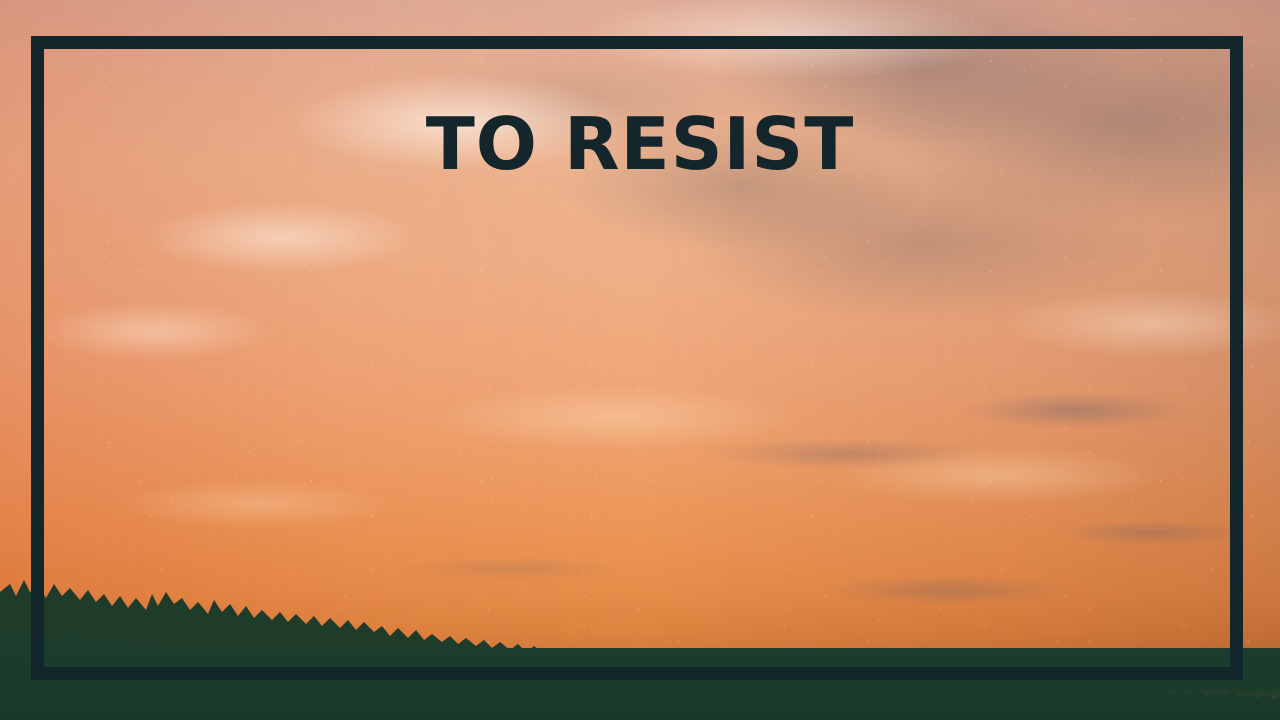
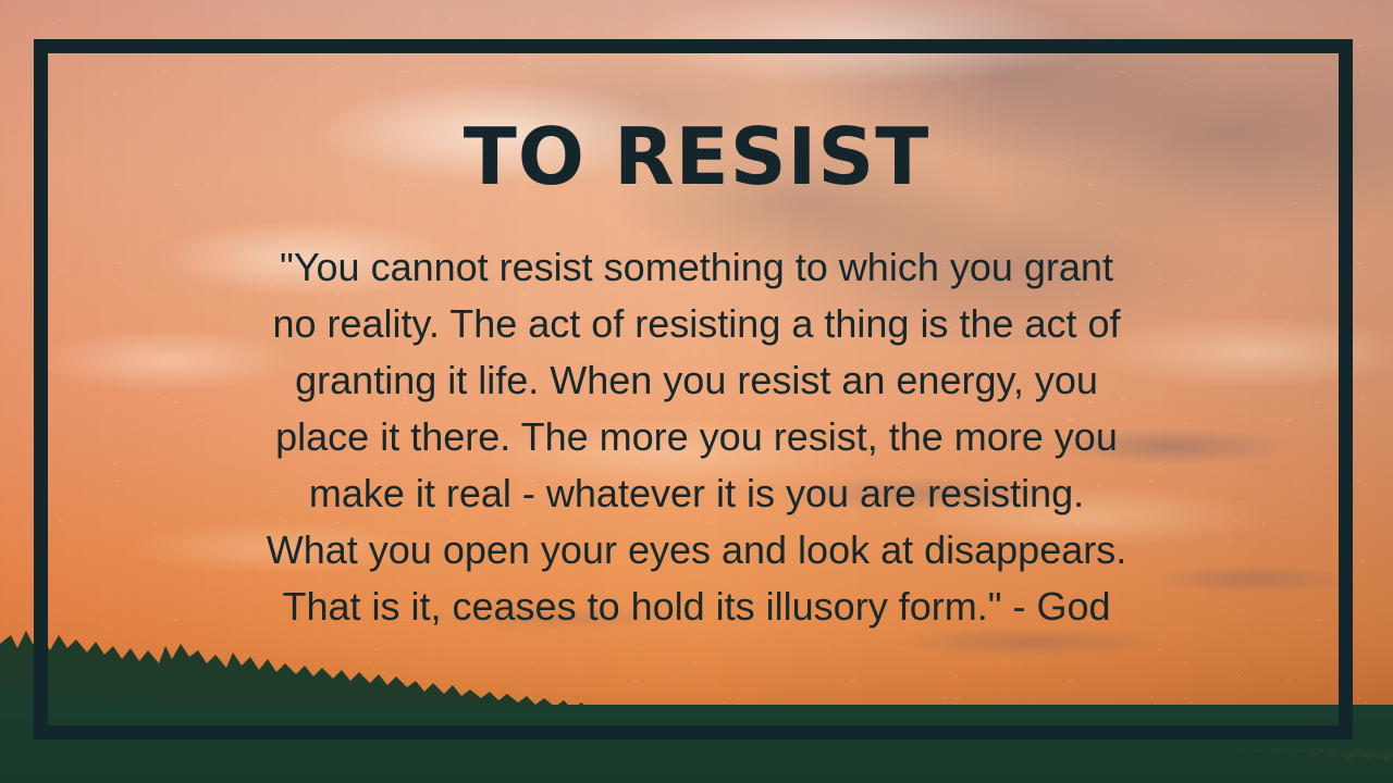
  TO RESIST
+ "You cannot resist something to which you grant
+ no reality. The act of resisting a thing is the act of
+ granting it life. When you resist an energy, you
+ place it there. The more you resist, the more you
+ make it real - whatever it is you are resisting.
+ What you open your eyes and look at disappears.
+ That is it, ceases to hold its illusory form." - God
